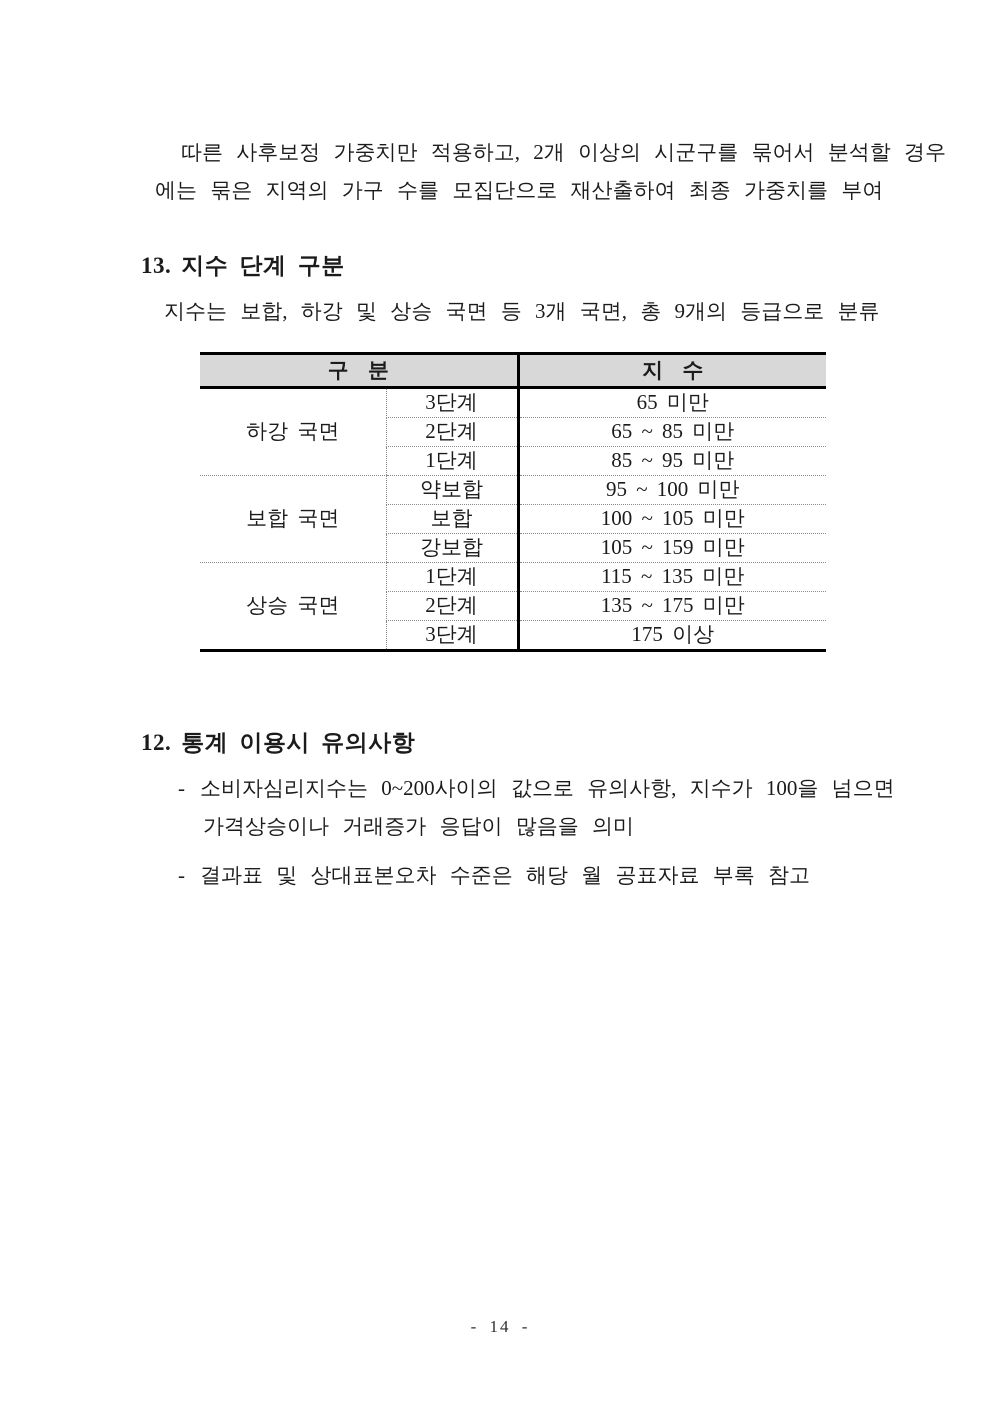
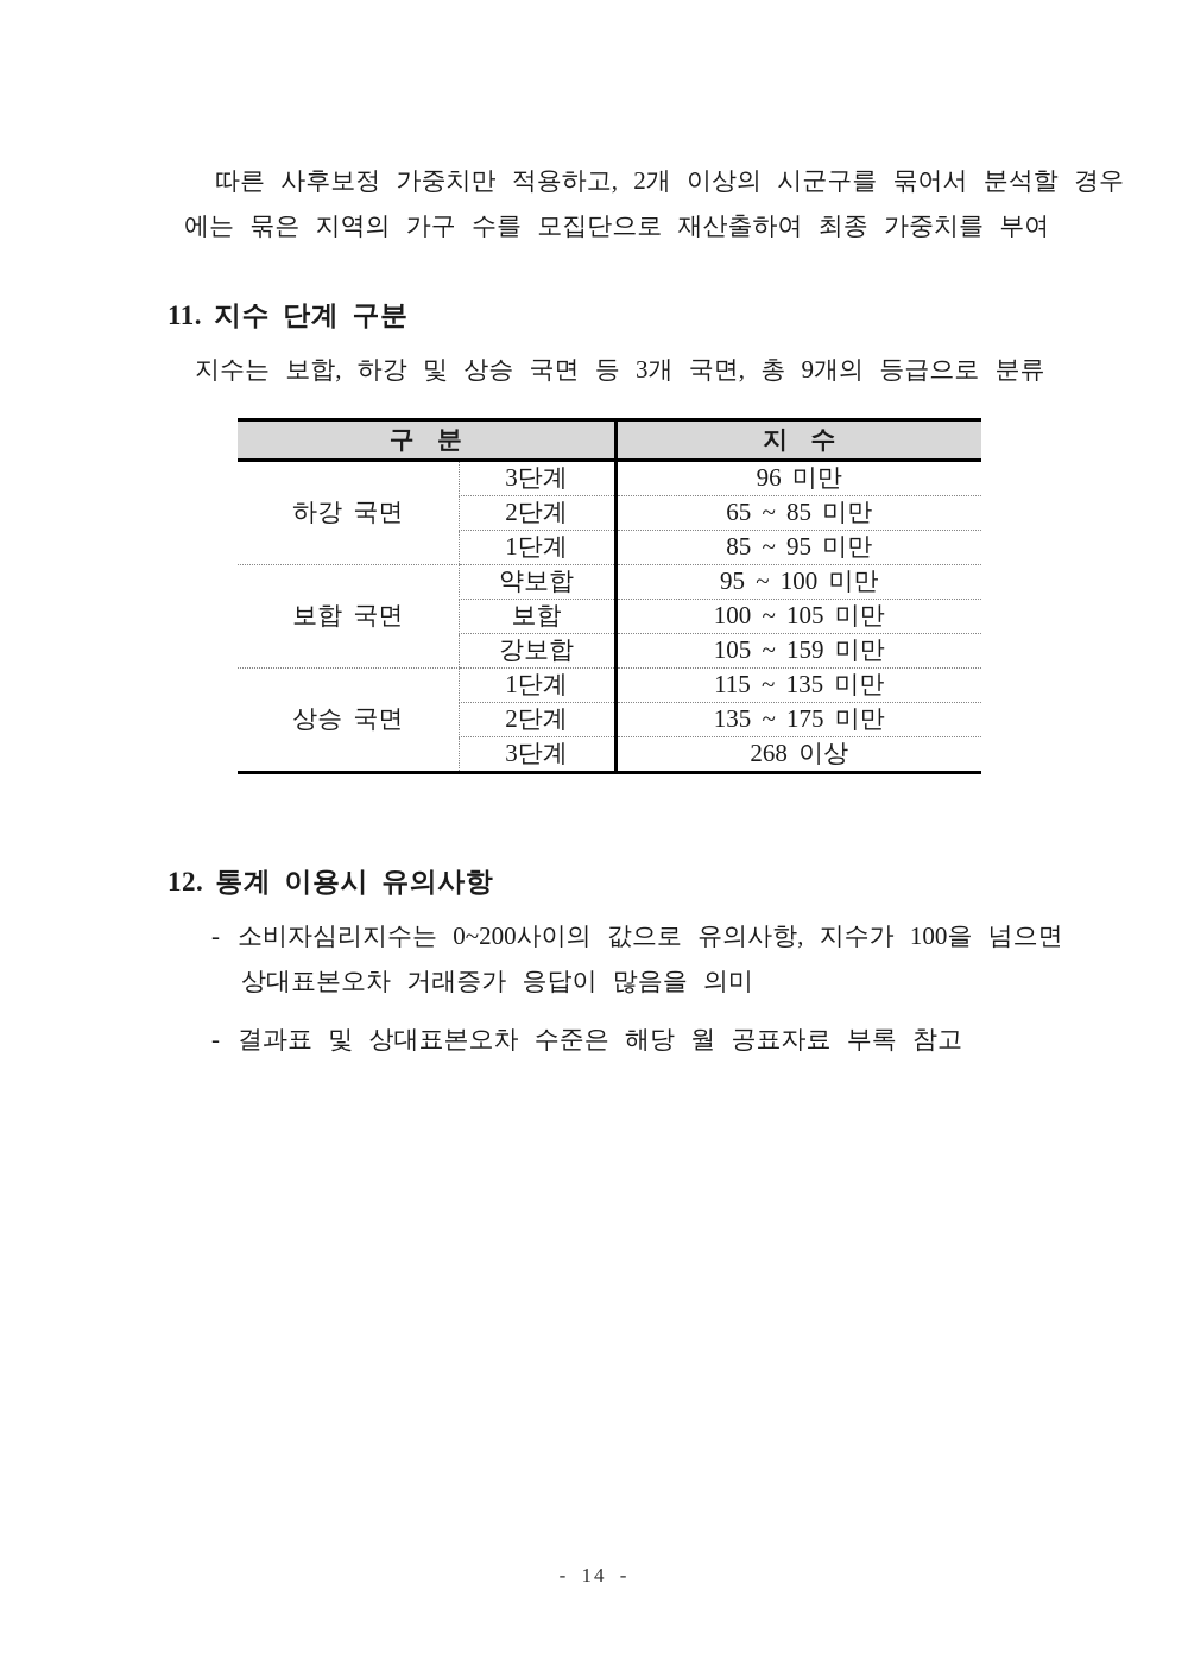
  따른 사후보정 가중치만 적용하고, 2개 이상의 시군구를 묶어서 분석할 경우
  에는 묶은 지역의 가구 수를 모집단으로 재산출하여 최종 가중치를 부여
- 13. 지수 단계 구분
+ 11. 지수 단계 구분
  지수는 보합, 하강 및 상승 국면 등 3개 국면, 총 9개의 등급으로 분류
  구 분	지 수
- 하강 국면	3단계	65 미만
+ 하강 국면	3단계	96 미만
  2단계	65 ~ 85 미만
  1단계	85 ~ 95 미만
  보합 국면	약보합	95 ~ 100 미만
  보합	100 ~ 105 미만
  강보합	105 ~ 159 미만
  상승 국면	1단계	115 ~ 135 미만
  2단계	135 ~ 175 미만
- 3단계	175 이상
+ 3단계	268 이상
  12. 통계 이용시 유의사항
  - 소비자심리지수는 0~200사이의 값으로 유의사항, 지수가 100을 넘으면
- 가격상승이나 거래증가 응답이 많음을 의미
+ 상대표본오차 거래증가 응답이 많음을 의미
  - 결과표 및 상대표본오차 수준은 해당 월 공표자료 부록 참고
  - 14 -
